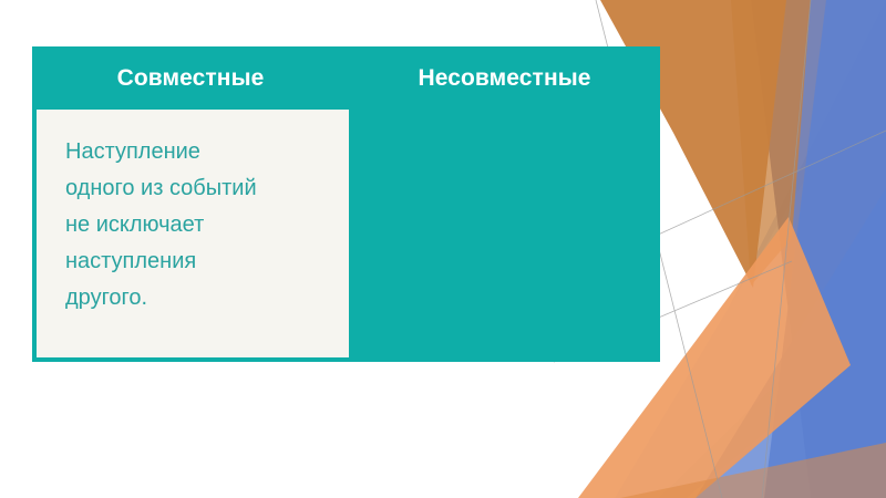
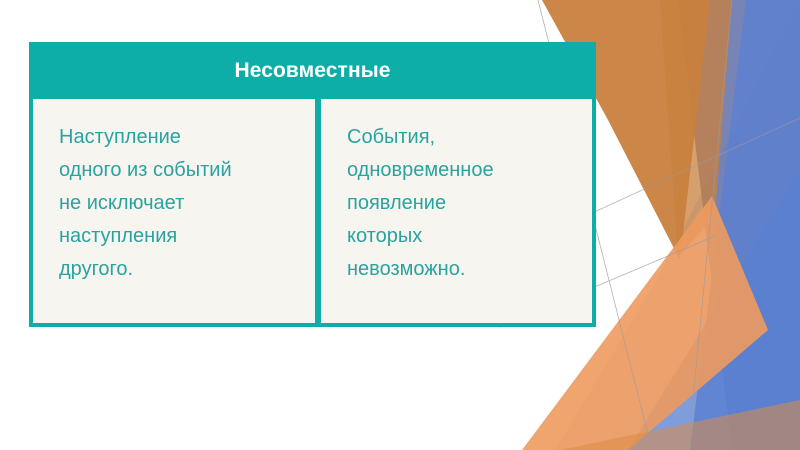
- Совместные
  Несовместные
  Наступление
  одного из событий
  не исключает
  наступления
  другого.
+ События,
+ одновременное
+ появление
+ которых
+ невозможно.
